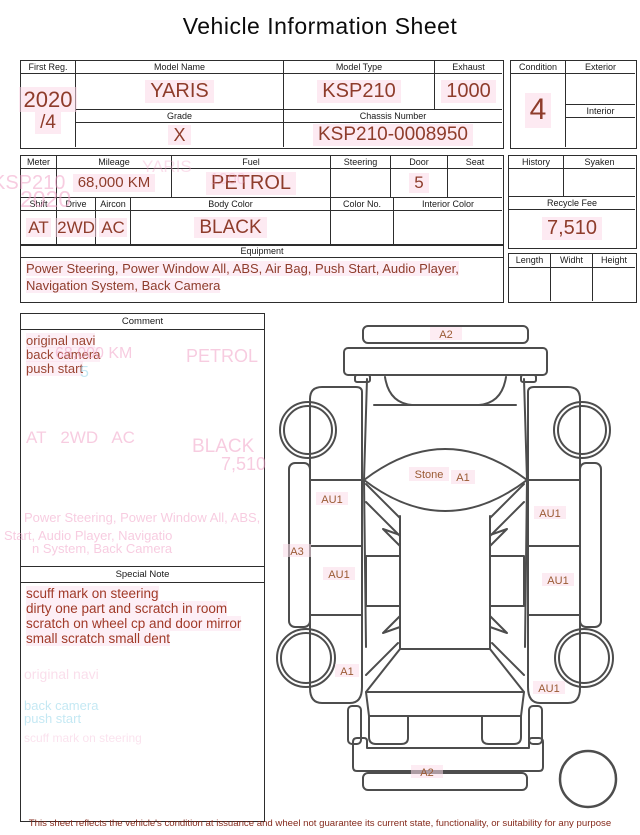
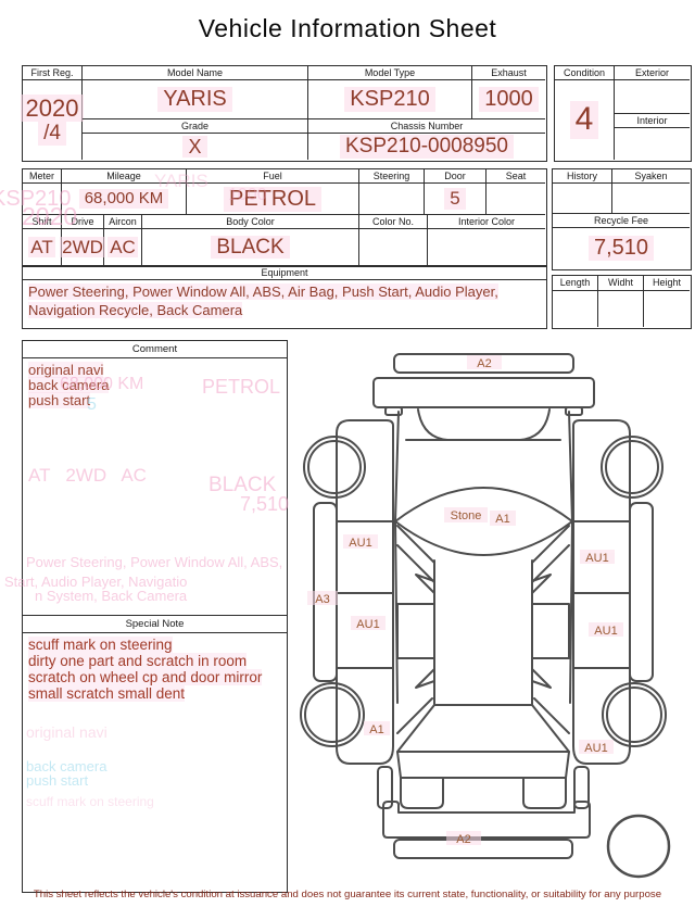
  Vehicle Information Sheet
  First Reg.
  2020
  /4
  Model Name
  YARIS
  Model Type
  KSP210
  Exhaust
  1000
  Grade
  X
  Chassis Number
  KSP210-0008950
  Condition
  4
  Exterior
  Interior
  Meter
  Mileage
  68,000 KM
  Fuel
  PETROL
  Steering
  Door
  5
  Seat
  Shift
  AT
  Drive
  2WD
  Aircon
  AC
  Body Color
  BLACK
  Color No.
  Interior Color
  History
  Syaken
  Recycle Fee
  7,510
  Equipment
- Power Steering, Power Window All, ABS, Air Bag, Push Start, Audio Player, Navigation System, Back Camera
+ Power Steering, Power Window All, ABS, Air Bag, Push Start, Audio Player, Navigation Recycle, Back Camera
  Length
  Widht
  Height
  Comment
  original navi
  back camera
  push start
  Special Note
  scuff mark on steering
  dirty one part and scratch in room
  scratch on wheel cp and door mirror
  small scratch small dent
  A2
  Stone
  A1
  AU1
  AU1
  A3
  AU1
  AU1
  A1
  AU1
  A2
  SP210
  2020
  YARIS
  1000
  68,000 KM
  PETROL
  5
  AT 2WD AC
  BLACK
  7,510
  Power Steering, Power Window All, ABS,
  Start, Audio Player, Navigatio
  n System, Back Camera
  original navi
  back camera
  push start
  scuff mark on steering
- This sheet reflects the vehicle's condition at issuance and wheel not guarantee its current state, functionality, or suitability for any purpose
+ This sheet reflects the vehicle's condition at issuance and does not guarantee its current state, functionality, or suitability for any purpose
